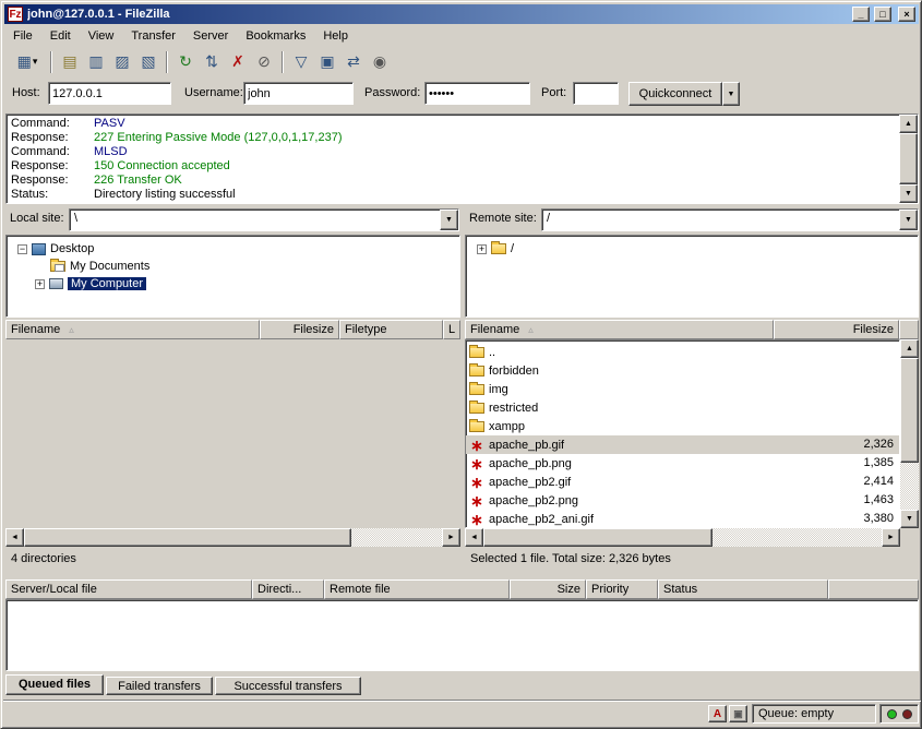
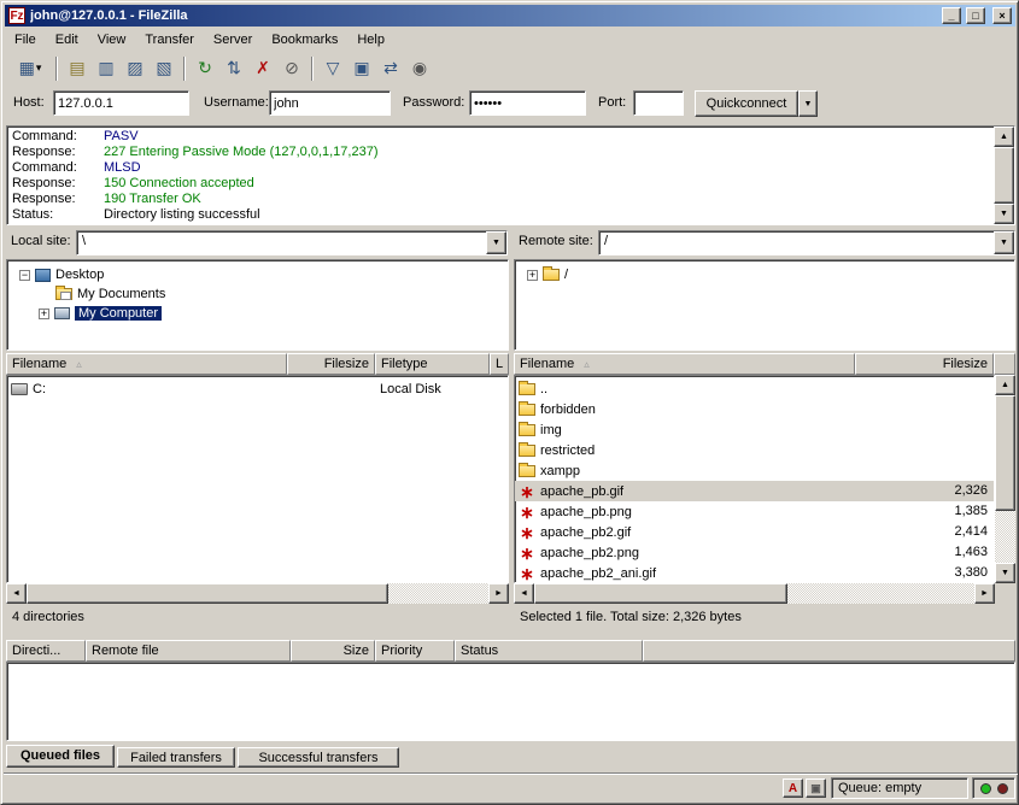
  Fz
  john@127.0.0.1 - FileZilla
  _
  □
  ×
  File
  Edit
  View
  Transfer
  Server
  Bookmarks
  Help
  ▦
  ▾
  ▤
  ▥
  ▨
  ▧
  ↻
  ⇅
  ✗
  ⊘
  ▽
  ▣
  ⇄
  ◉
  Host:
  127.0.0.1
  Username:
  john
  Password:
  ••••••
  Port:
  Quickconnect
  Command: PASV
  Response: 227 Entering Passive Mode (127,0,0,1,17,237)
  Command: MLSD
  Response: 150 Connection accepted
- Response: 226 Transfer OK
+ Response: 190 Transfer OK
  Status: Directory listing successful
  Local site:
  \
  Remote site:
  /
  −
  Desktop
  My Documents
  +
  My Computer
  +
  /
  Filename ▵
  Filesize
  Filetype
  L
+ C:
+ Local Disk
  4 directories
  Filename ▵
  Filesize
  ..
  forbidden
  img
  restricted
  xampp
  ∗
  apache_pb.gif
  2,326
  ∗
  apache_pb.png
  1,385
  ∗
  apache_pb2.gif
  2,414
  ∗
  apache_pb2.png
  1,463
  ∗
  apache_pb2_ani.gif
  3,380
  Selected 1 file. Total size: 2,326 bytes
- Server/Local file
  Directi...
  Remote file
  Size
  Priority
  Status
  Queued files
  Failed transfers
  Successful transfers
  A
  ▣
  Queue: empty
